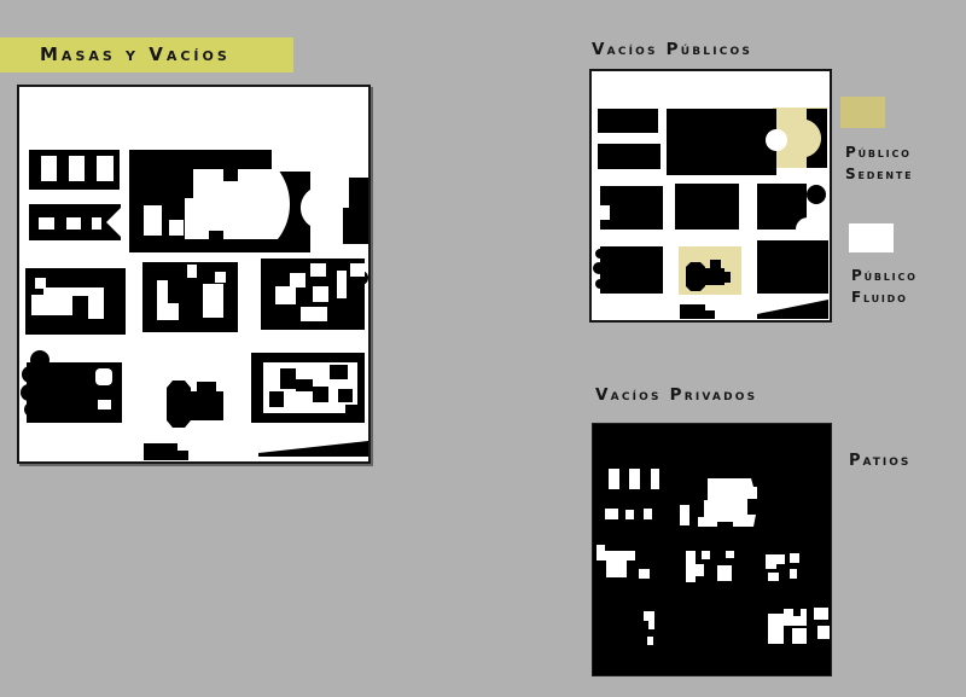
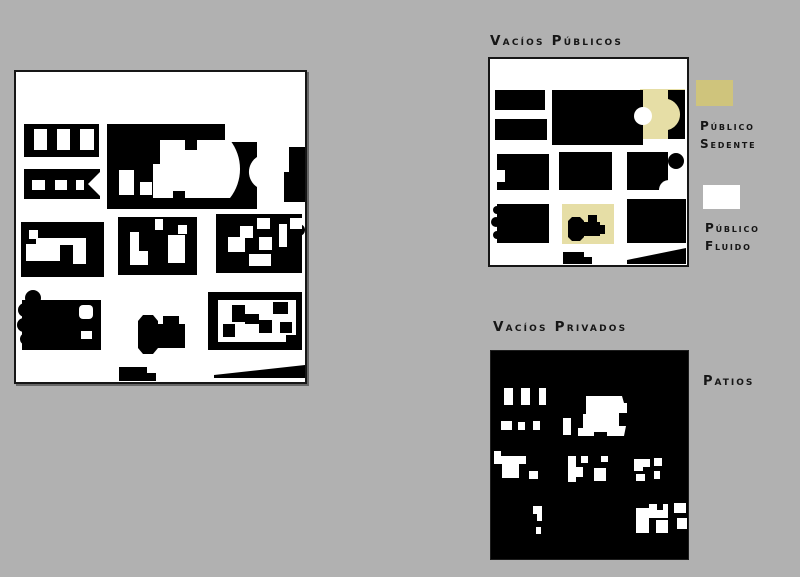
- Masas y Vacíos
  Vacíos Públicos
  Público
  Sedente
  Público
  Fluido
  Vacíos Privados
  Patios
